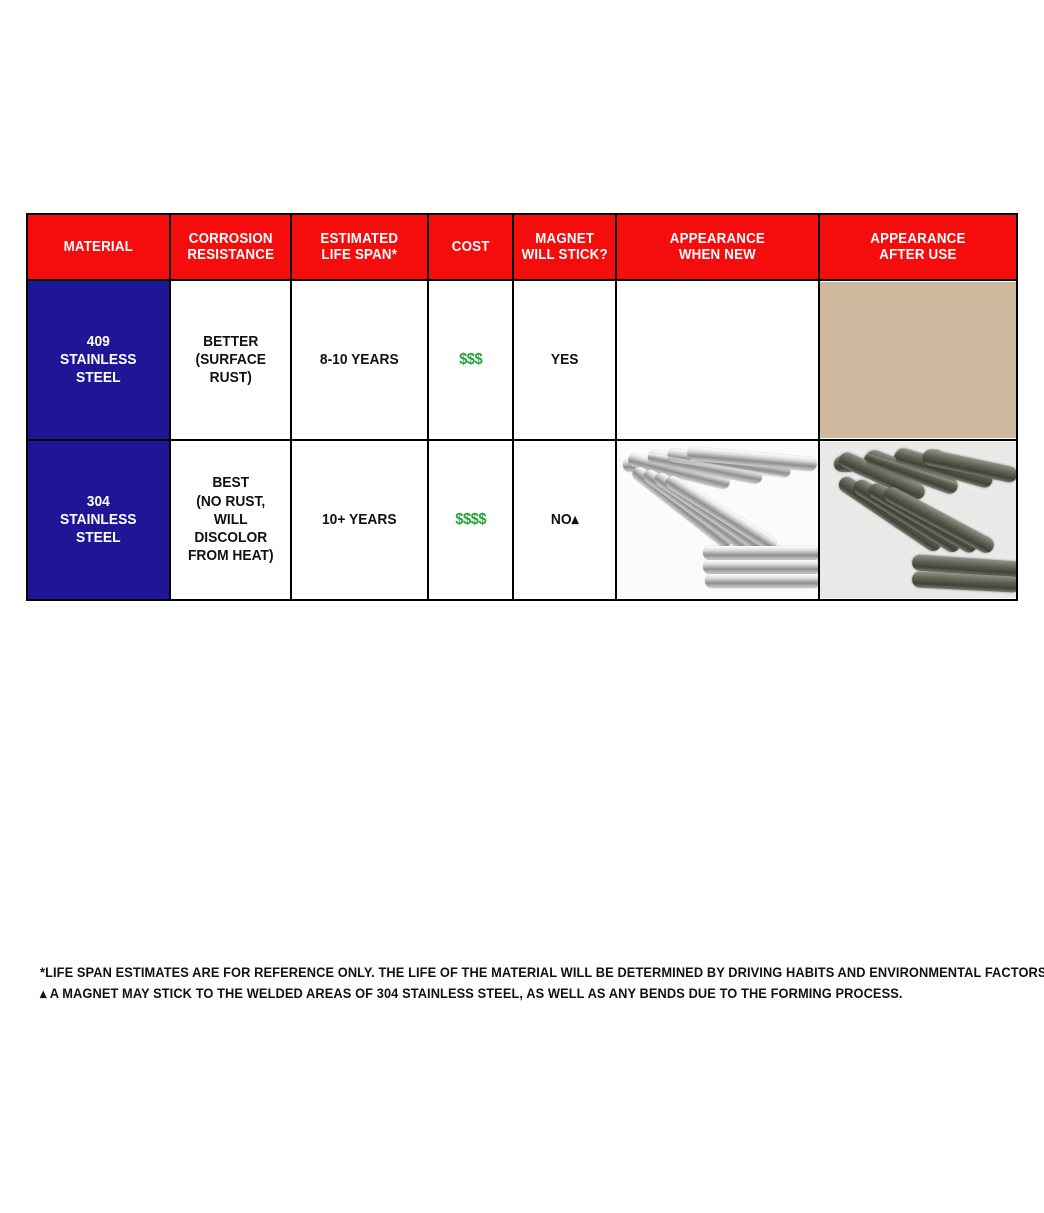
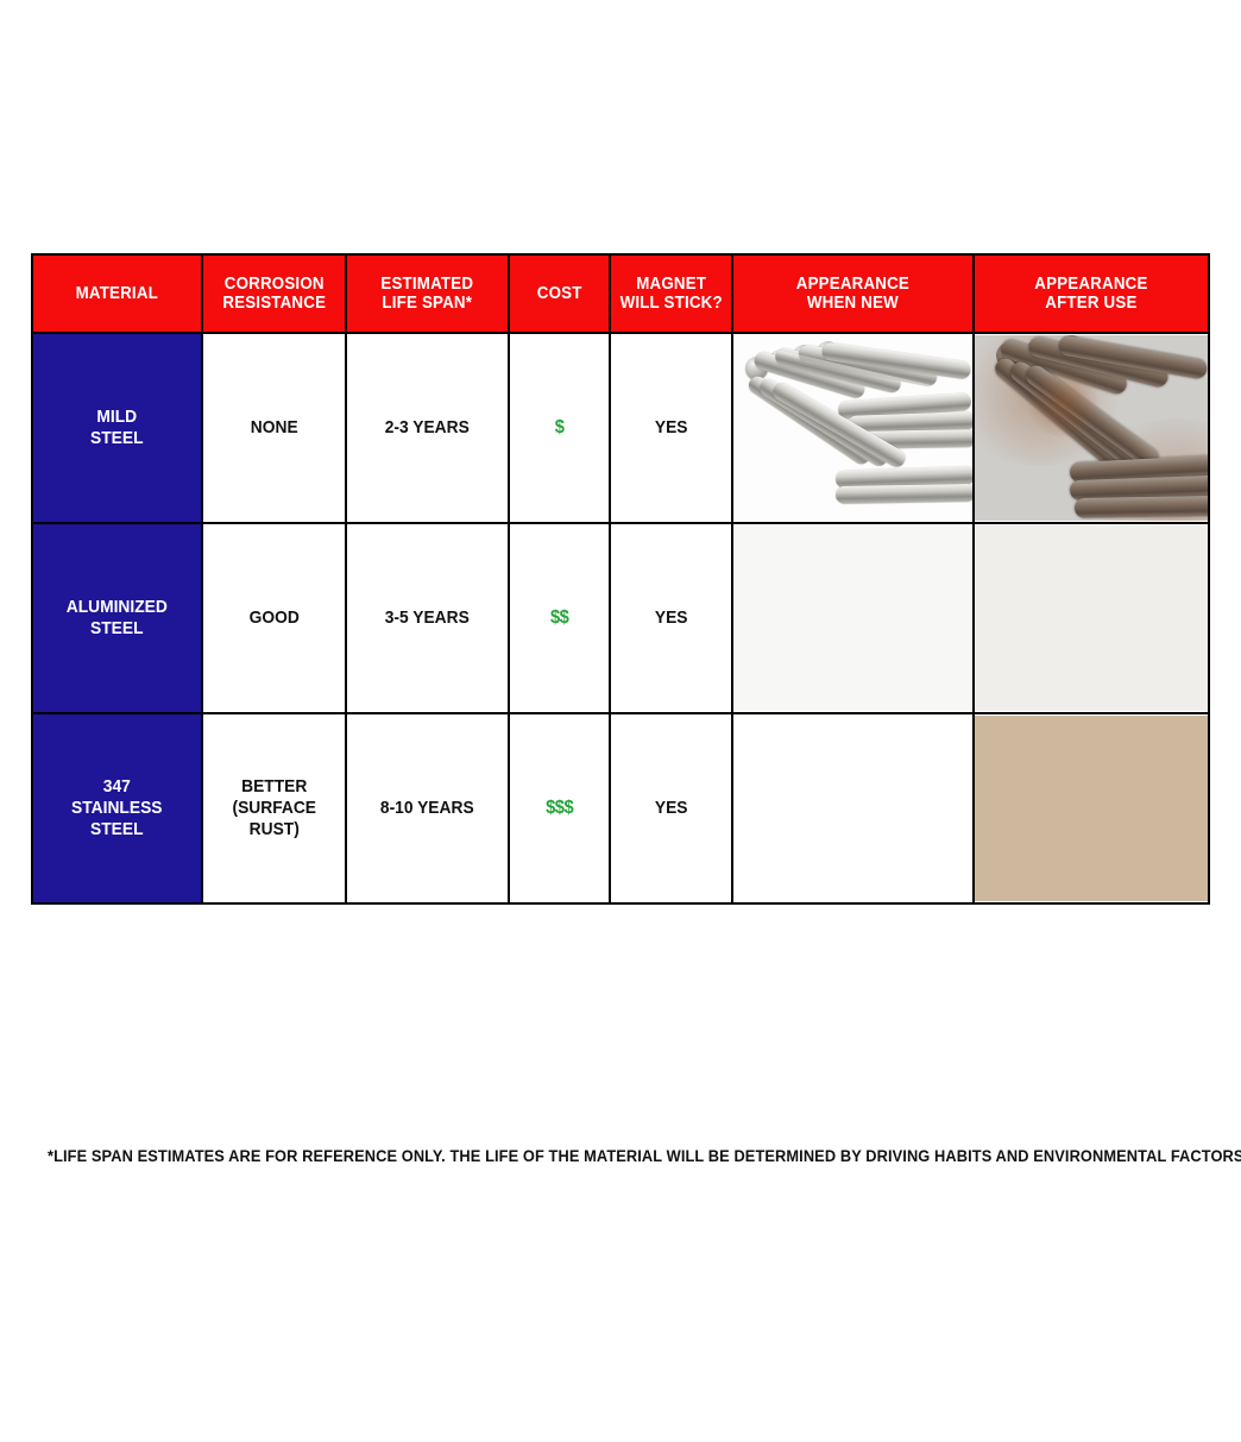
  MATERIAL	CORROSION RESISTANCE	ESTIMATED LIFE SPAN*	COST	MAGNET WILL STICK?	APPEARANCE WHEN NEW	APPEARANCE AFTER USE
+ MILD STEEL	NONE	2-3 YEARS	$	YES
+ ALUMINIZED STEEL	GOOD	3-5 YEARS	$$	YES
- 409 STAINLESS STEEL	BETTER (SURFACE RUST)	8-10 YEARS	$$$	YES
+ 347 STAINLESS STEEL	BETTER (SURFACE RUST)	8-10 YEARS	$$$	YES
- 304 STAINLESS STEEL	BEST (NO RUST, WILL DISCOLOR FROM HEAT)	10+ YEARS	$$$$	NO▴
  *LIFE SPAN ESTIMATES ARE FOR REFERENCE ONLY. THE LIFE OF THE MATERIAL WILL BE DETERMINED BY DRIVING HABITS AND ENVIRONMENTAL FACTORS
- ▴ A MAGNET MAY STICK TO THE WELDED AREAS OF 304 STAINLESS STEEL, AS WELL AS ANY BENDS DUE TO THE FORMING PROCESS.
